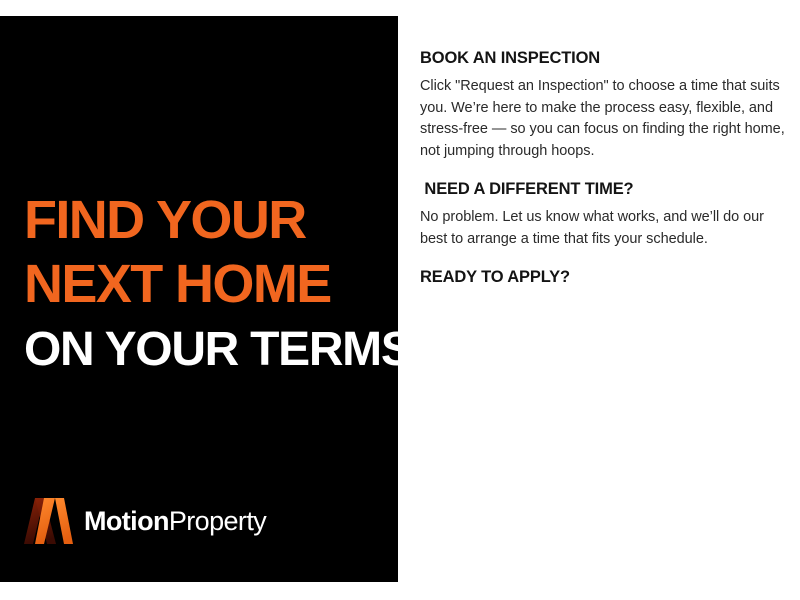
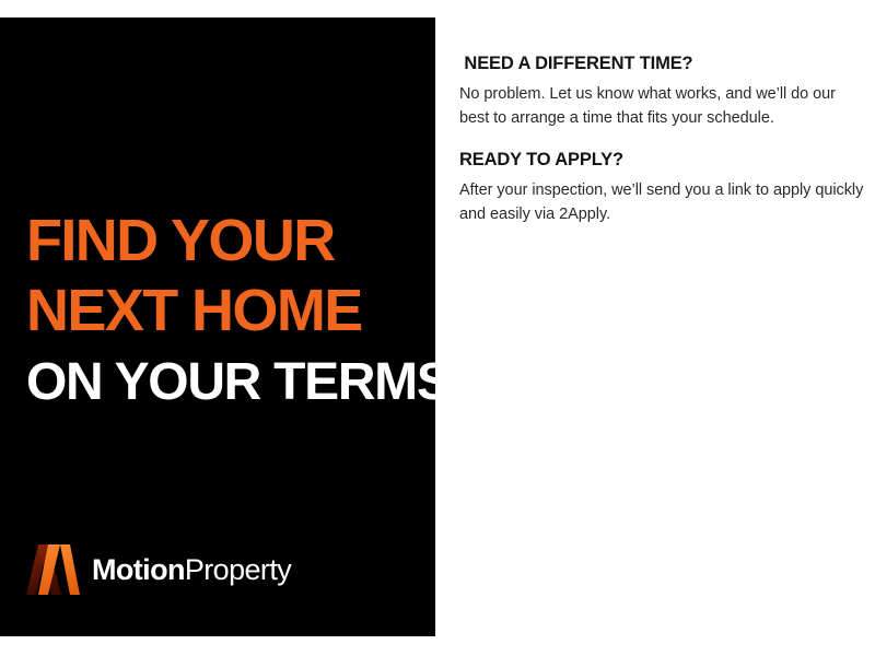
  FIND YOUR
  NEXT HOME
  ON YOUR TERMS
  MotionProperty
- BOOK AN INSPECTION
- Click "Request an Inspection" to choose a time that suits you. We’re here to make the process easy, flexible, and stress-free — so you can focus on finding the right home, not jumping through hoops.
  NEED A DIFFERENT TIME?
  No problem. Let us know what works, and we’ll do our best to arrange a time that fits your schedule.
  READY TO APPLY?
+ After your inspection, we’ll send you a link to apply quickly and easily via 2Apply.
